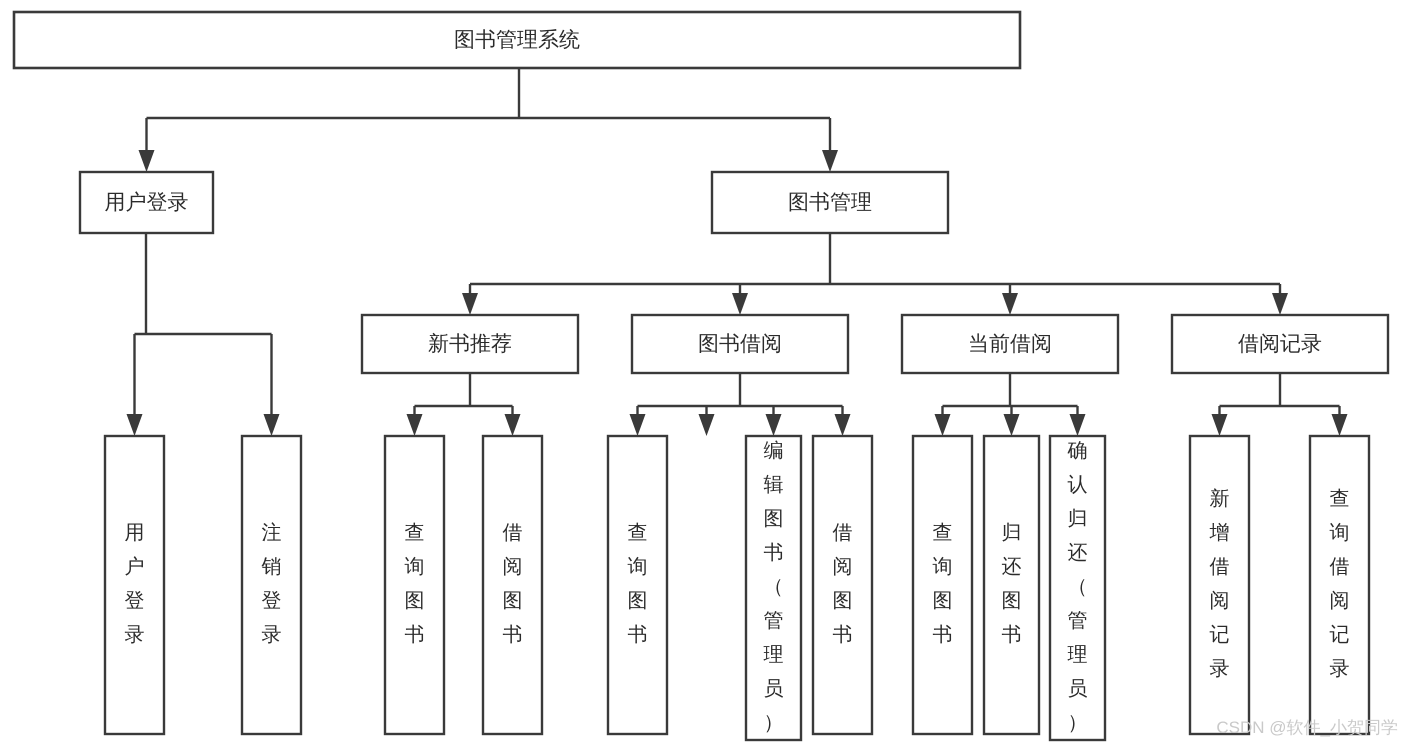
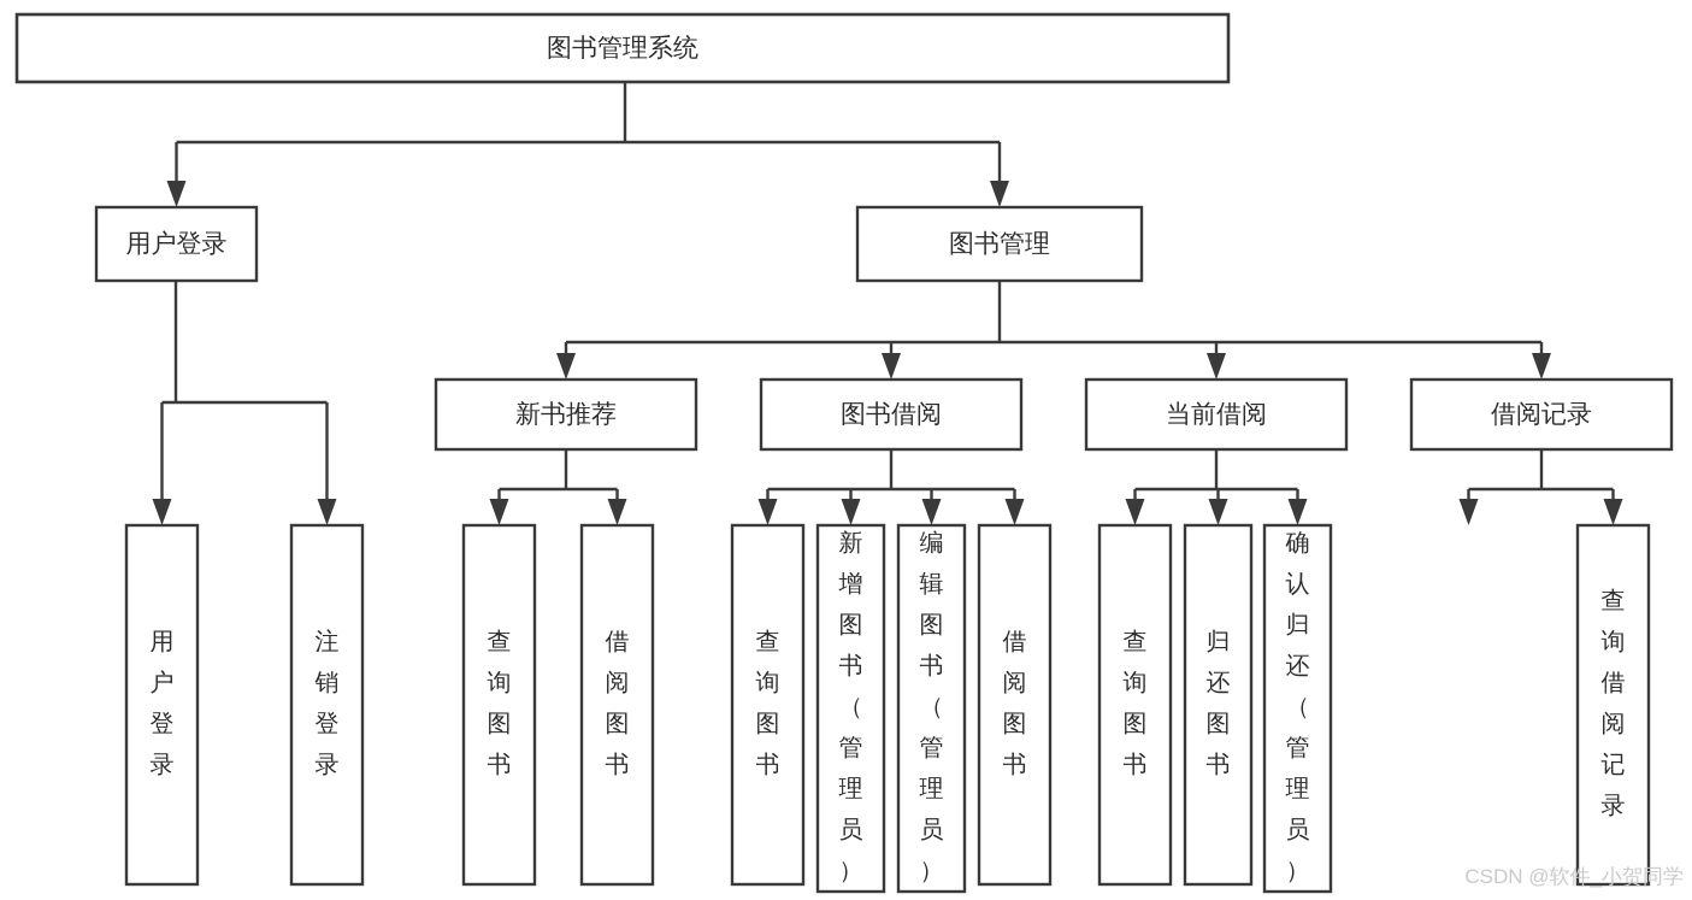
  图书管理系统
  用户登录
  图书管理
  新书推荐
  图书借阅
  当前借阅
  借阅记录
  用户登录
  注销登录
  查询图书
  借阅图书
  查询图书
+ 新增图书（管理员）
  编辑图书（管理员）
  借阅图书
  查询图书
  归还图书
  确认归还（管理员）
- 新增借阅记录
  查询借阅记录
  CSDN @软件_小贺同学
